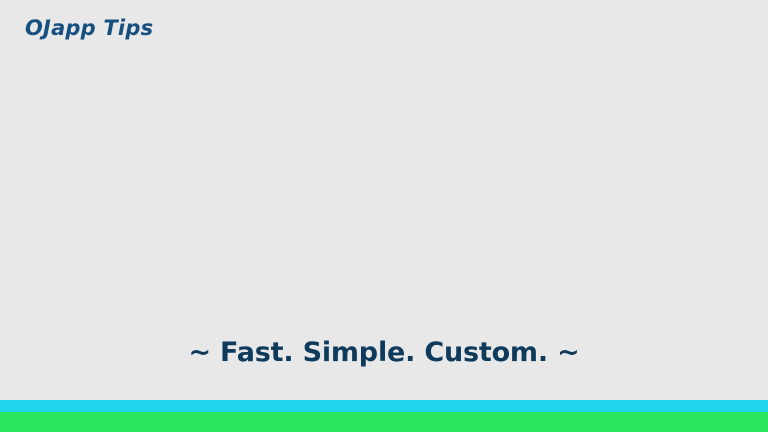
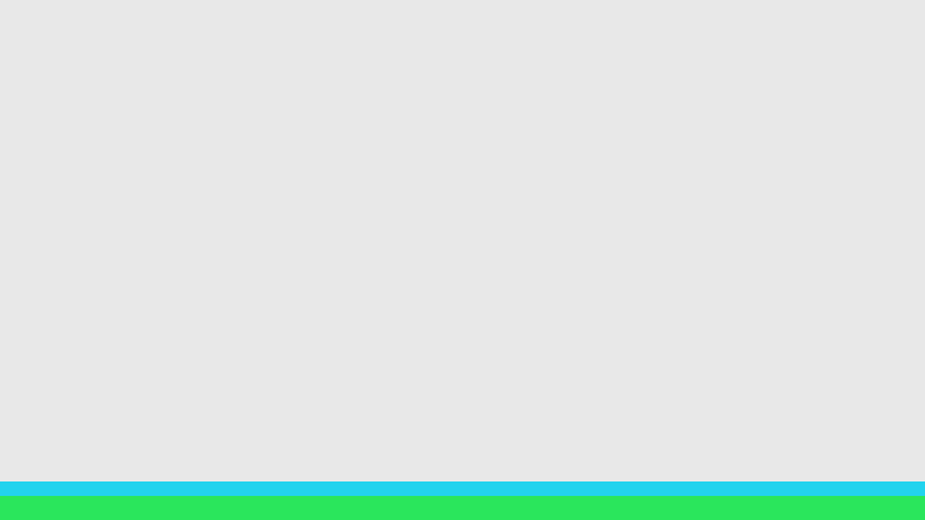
- OJapp Tips
- ~ Fast. Simple. Custom. ~
